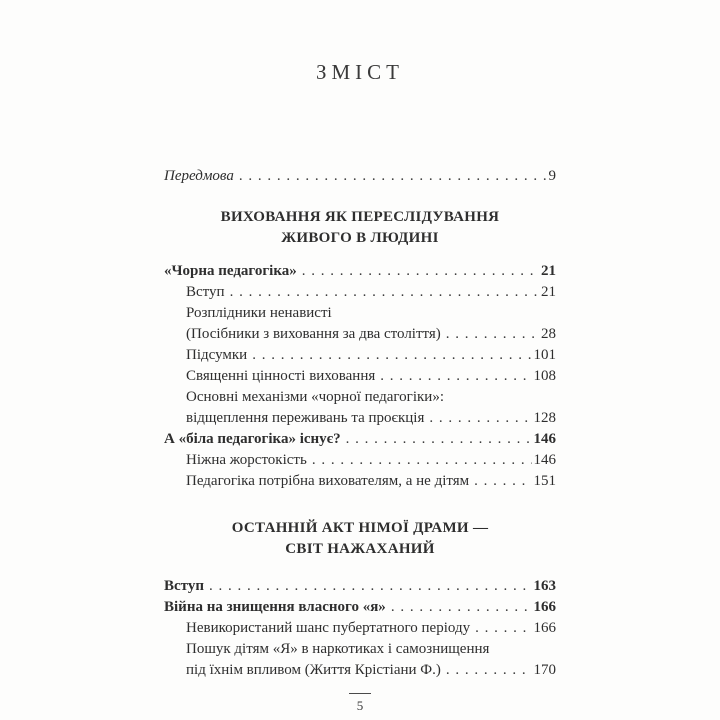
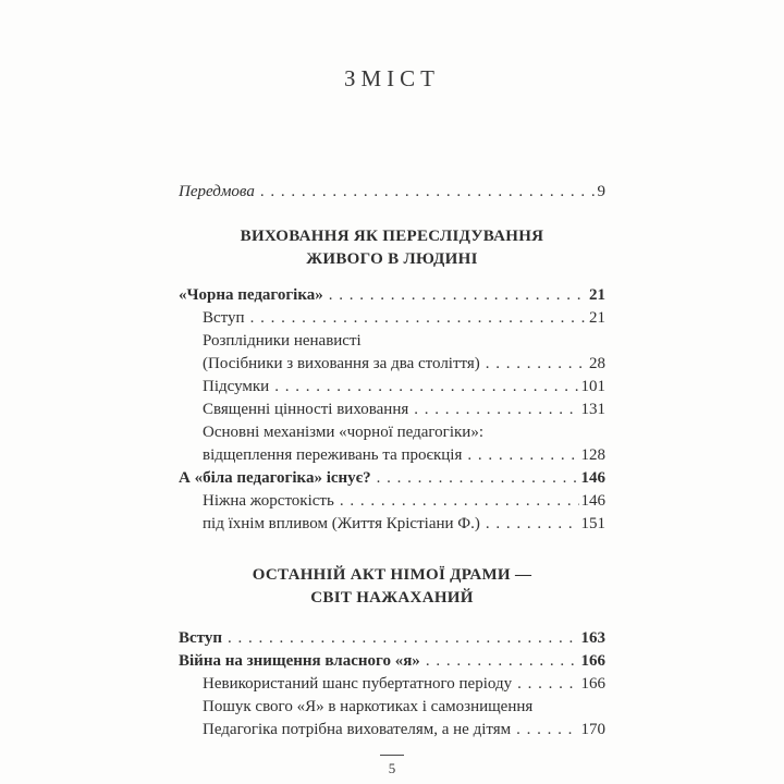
  ЗМІСТ
  Передмова
  9
  ВИХОВАННЯ ЯК ПЕРЕСЛІДУВАННЯ
  ЖИВОГО В ЛЮДИНІ
  «Чорна педагогіка»
  21
  Вступ
  21
  Розплідники ненависті
  (Посібники з виховання за два століття)
  28
  Підсумки
  101
  Священні цінності виховання
- 108
+ 131
  Основні механізми «чорної педагогіки»:
  відщеплення переживань та проєкція
  128
  А «біла педагогіка» існує?
  146
  Ніжна жорстокість
  146
- Педагогіка потрібна вихователям, а не дітям
+ під їхнім впливом (Життя Крістіани Ф.)
  151
  ОСТАННІЙ АКТ НІМОЇ ДРАМИ —
  СВІТ НАЖАХАНИЙ
  Вступ
  163
  Війна на знищення власного «я»
  166
  Невикористаний шанс пубертатного періоду
  166
- Пошук дітям «Я» в наркотиках і самознищення
+ Пошук свого «Я» в наркотиках і самознищення
- під їхнім впливом (Життя Крістіани Ф.)
+ Педагогіка потрібна вихователям, а не дітям
  170
  5
